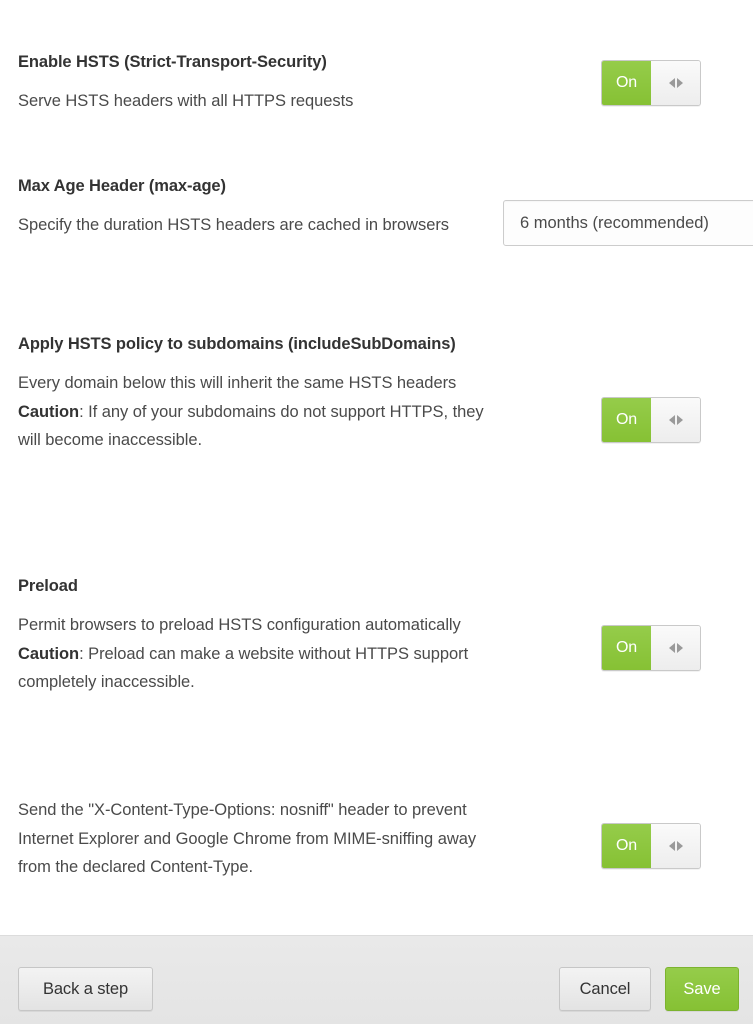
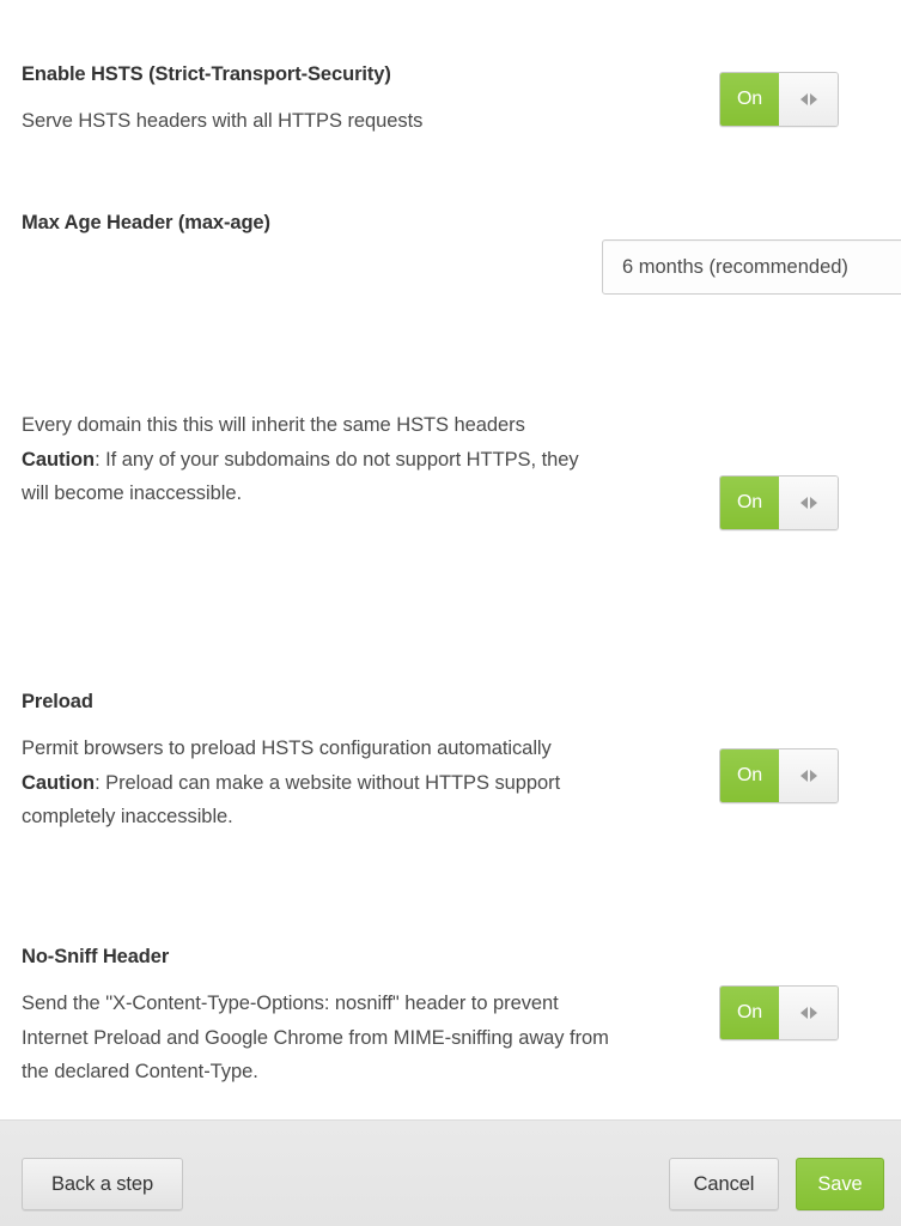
  Enable HSTS (Strict-Transport-Security)
  Serve HSTS headers with all HTTPS requests
  On
  Max Age Header (max-age)
- Specify the duration HSTS headers are cached in browsers
  6 months (recommended)
- Apply HSTS policy to subdomains (includeSubDomains)
- Every domain below this will inherit the same HSTS headers
+ Every domain this this will inherit the same HSTS headers
  Caution: If any of your subdomains do not support HTTPS, they will become inaccessible.
  On
  Preload
  Permit browsers to preload HSTS configuration automatically
  Caution: Preload can make a website without HTTPS support completely inaccessible.
  On
+ No-Sniff Header
- Send the "X-Content-Type-Options: nosniff" header to prevent Internet Explorer and Google Chrome from MIME-sniffing away from the declared Content-Type.
+ Send the "X-Content-Type-Options: nosniff" header to prevent Internet Preload and Google Chrome from MIME-sniffing away from the declared Content-Type.
  On
  Back a step
  Cancel
  Save
